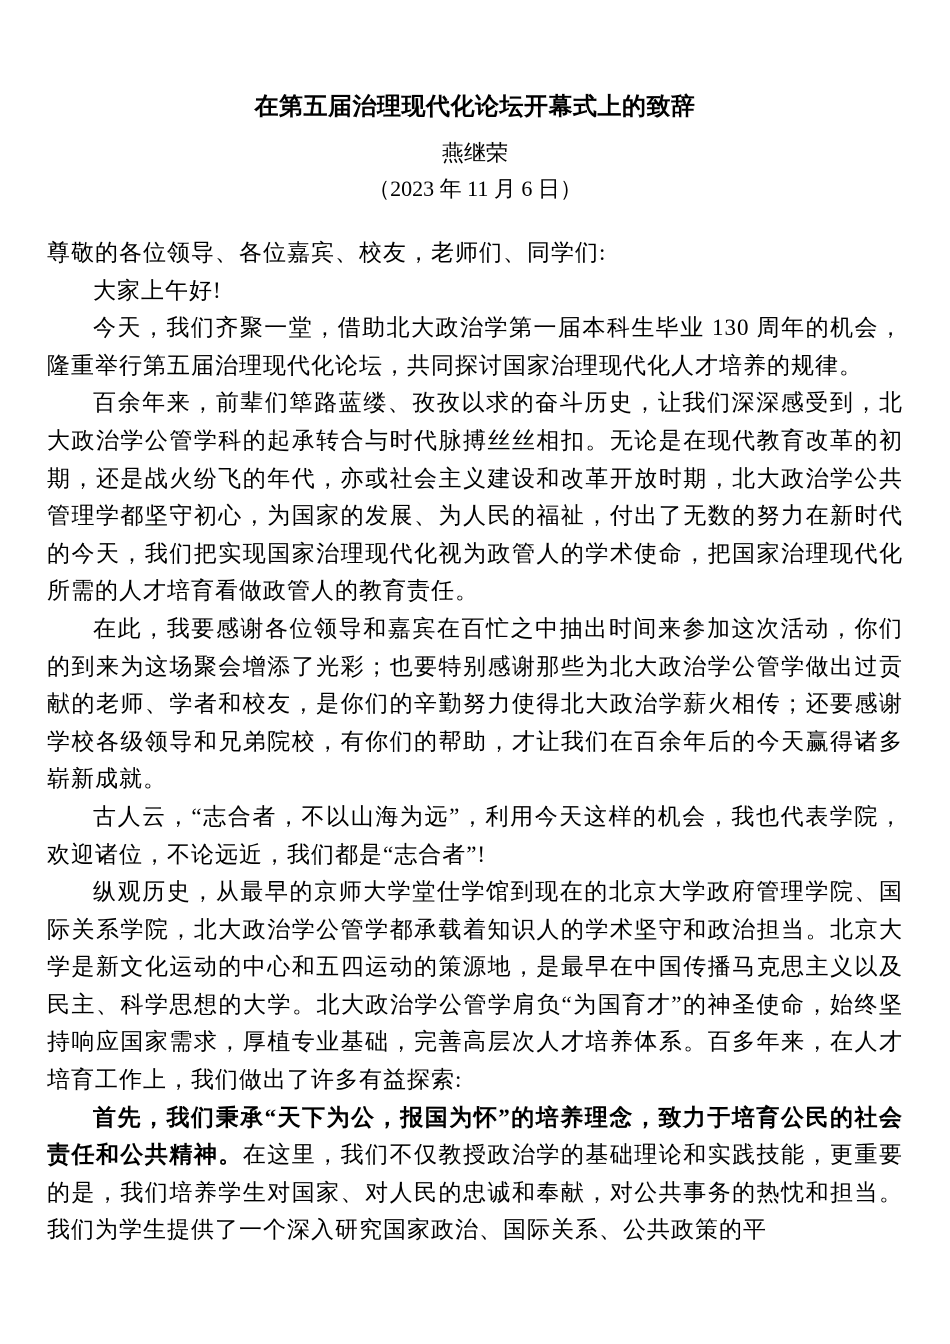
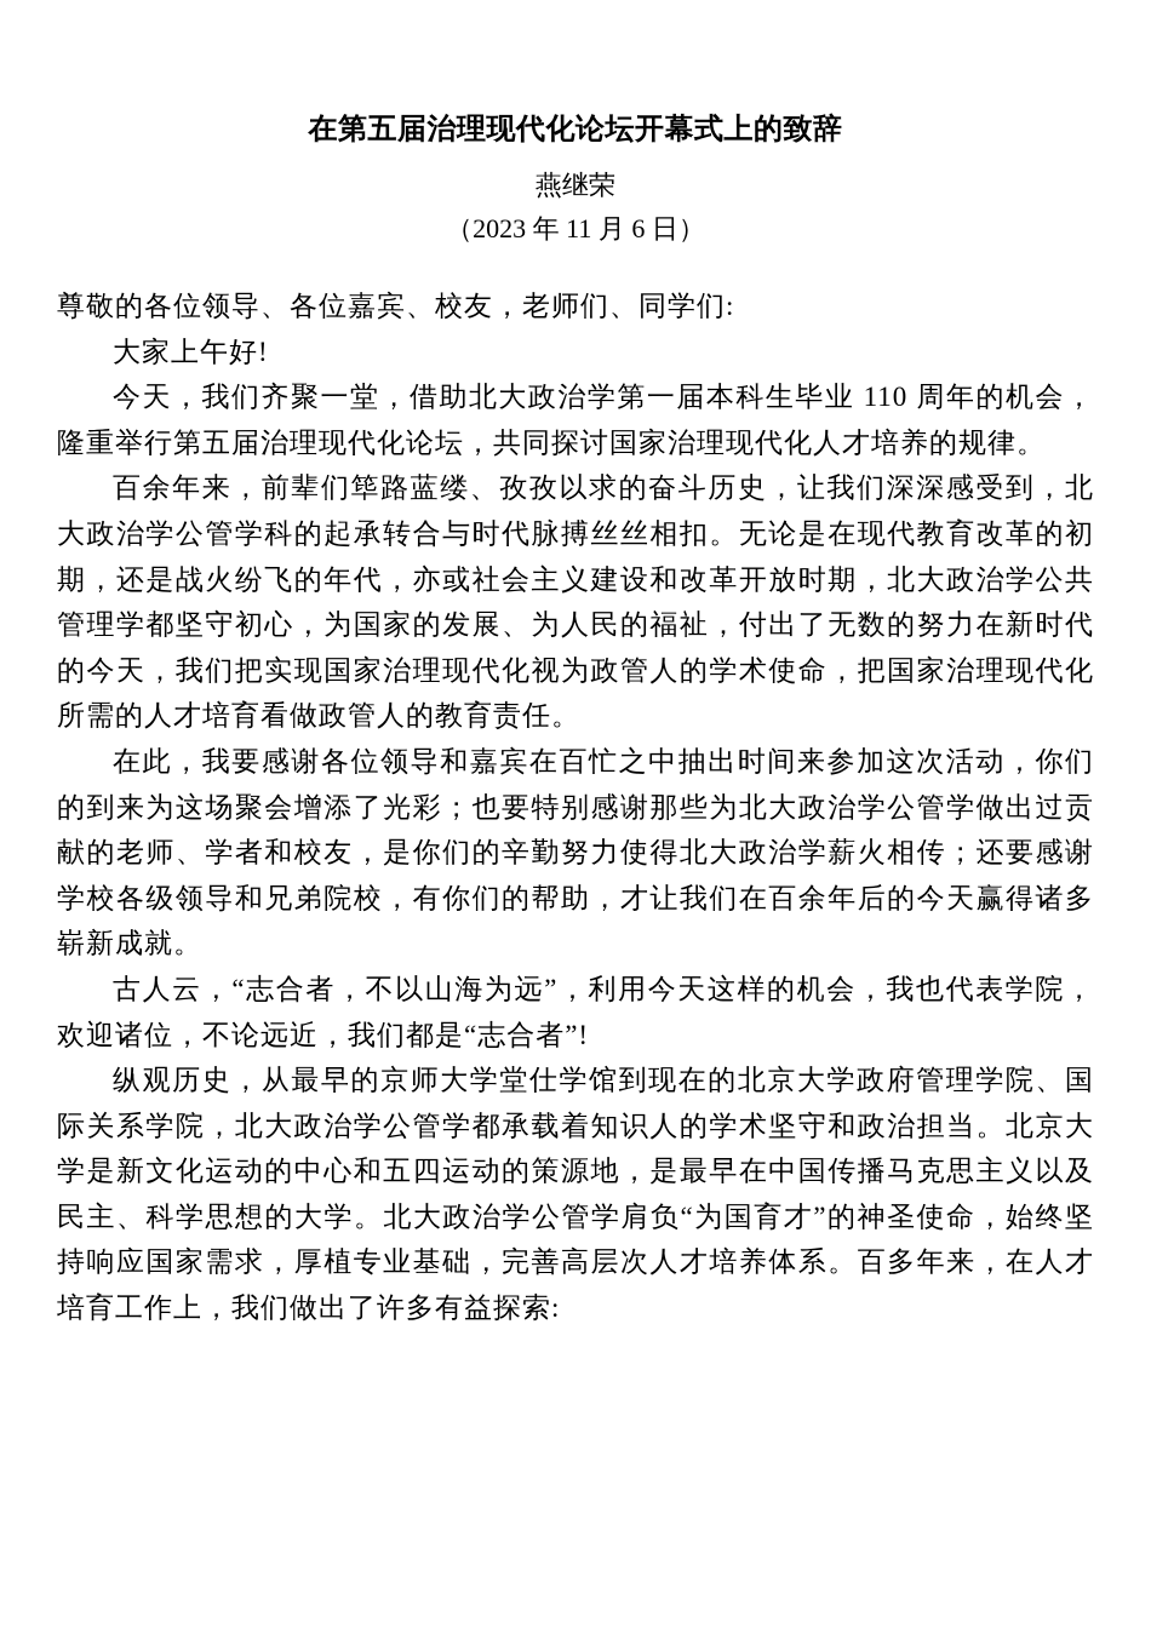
  在第五届治理现代化论坛开幕式上的致辞
  燕继荣
  （2023 年 11 月 6 日）
  尊敬的各位领导、各位嘉宾、校友，老师们、同学们:
  大家上午好!
- 今天，我们齐聚一堂，借助北大政治学第一届本科生毕业 130 周年的机会，隆重举行第五届治理现代化论坛，共同探讨国家治理现代化人才培养的规律。
+ 今天，我们齐聚一堂，借助北大政治学第一届本科生毕业 110 周年的机会，隆重举行第五届治理现代化论坛，共同探讨国家治理现代化人才培养的规律。
  百余年来，前辈们筚路蓝缕、孜孜以求的奋斗历史，让我们深深感受到，北大政治学公管学科的起承转合与时代脉搏丝丝相扣。无论是在现代教育改革的初期，还是战火纷飞的年代，亦或社会主义建设和改革开放时期，北大政治学公共管理学都坚守初心，为国家的发展、为人民的福祉，付出了无数的努力在新时代的今天，我们把实现国家治理现代化视为政管人的学术使命，把国家治理现代化所需的人才培育看做政管人的教育责任。
  在此，我要感谢各位领导和嘉宾在百忙之中抽出时间来参加这次活动，你们的到来为这场聚会增添了光彩；也要特别感谢那些为北大政治学公管学做出过贡献的老师、学者和校友，是你们的辛勤努力使得北大政治学薪火相传；还要感谢学校各级领导和兄弟院校，有你们的帮助，才让我们在百余年后的今天赢得诸多崭新成就。
  古人云，“志合者，不以山海为远”，利用今天这样的机会，我也代表学院，欢迎诸位，不论远近，我们都是“志合者”!
  纵观历史，从最早的京师大学堂仕学馆到现在的北京大学政府管理学院、国际关系学院，北大政治学公管学都承载着知识人的学术坚守和政治担当。北京大学是新文化运动的中心和五四运动的策源地，是最早在中国传播马克思主义以及民主、科学思想的大学。北大政治学公管学肩负“为国育才”的神圣使命，始终坚持响应国家需求，厚植专业基础，完善高层次人才培养体系。百多年来，在人才培育工作上，我们做出了许多有益探索:
- 首先，我们秉承“天下为公，报国为怀”的培养理念，致力于培育公民的社会责任和公共精神。在这里，我们不仅教授政治学的基础理论和实践技能，更重要的是，我们培养学生对国家、对人民的忠诚和奉献，对公共事务的热忱和担当。我们为学生提供了一个深入研究国家政治、国际关系、公共政策的平
